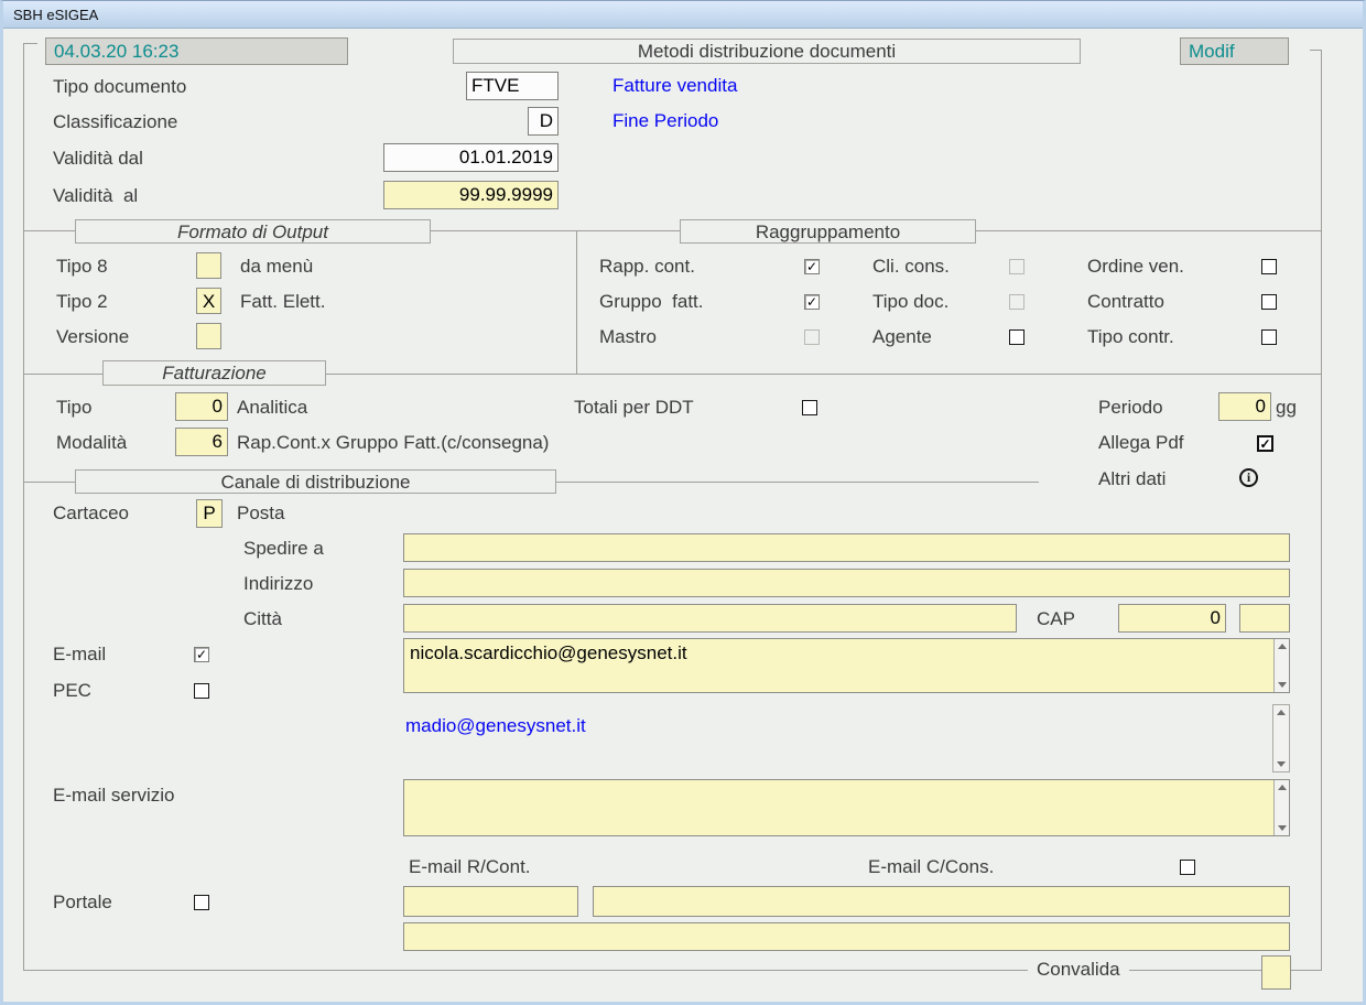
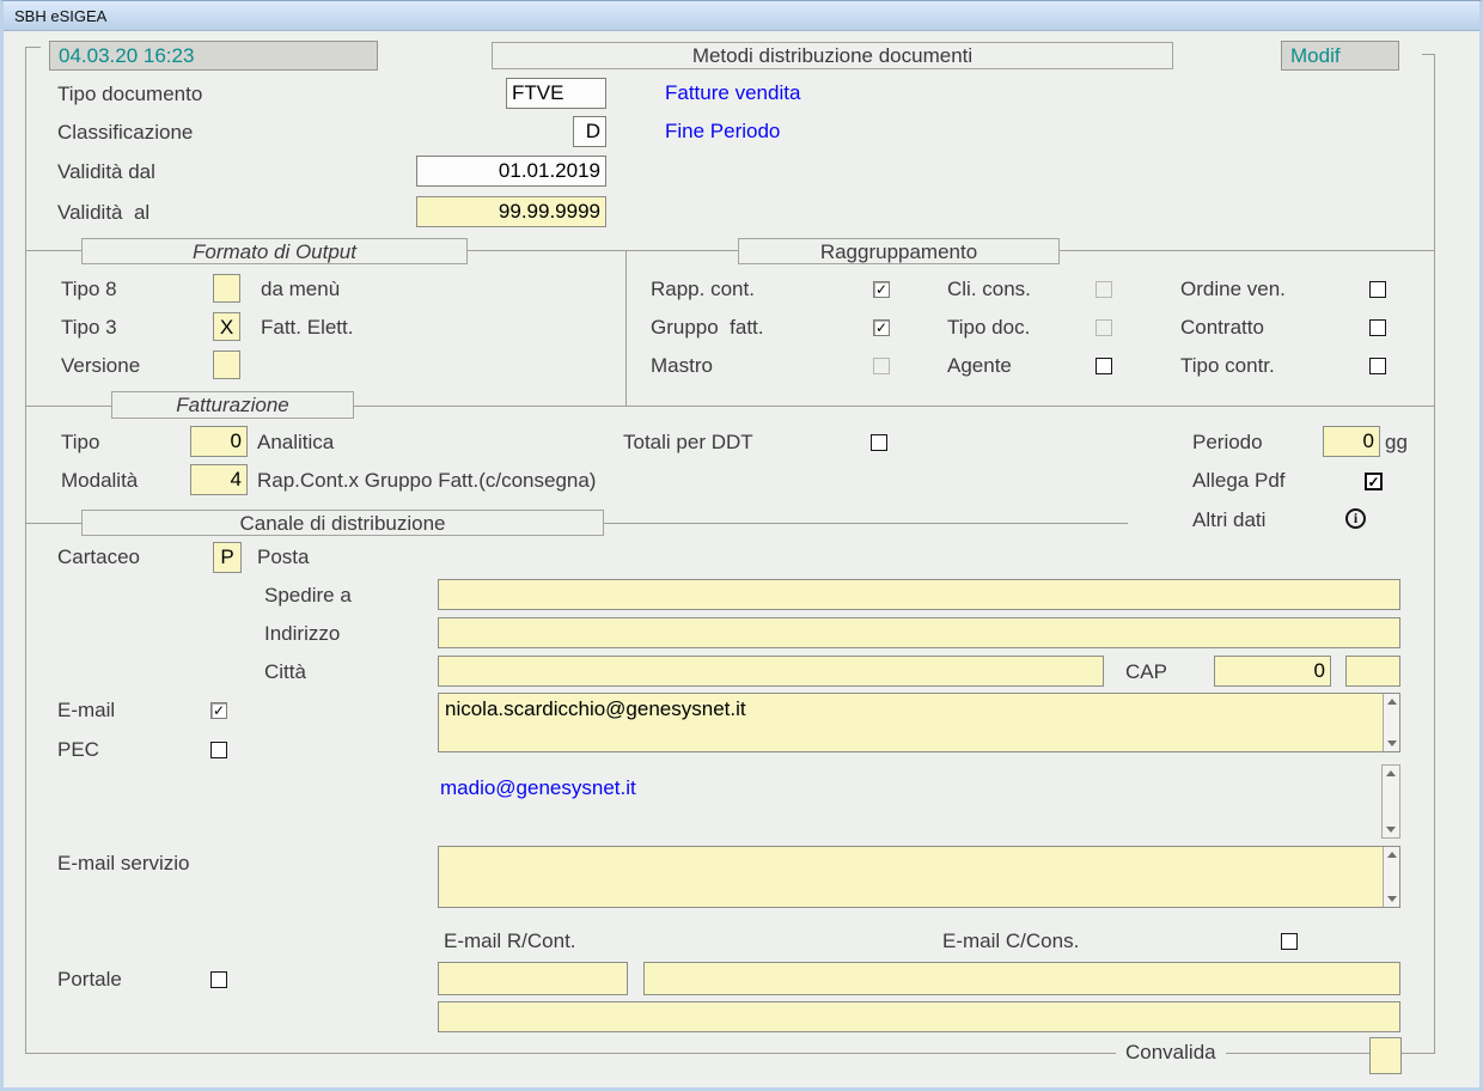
  SBH eSIGEA
  04.03.20 16:23
  Metodi distribuzione documenti
  Modif
  Tipo documento
  FTVE
  Fatture vendita
  Classificazione
  D
  Fine Periodo
  Validità dal
  01.01.2019
  Validità al
  99.99.9999
  Formato di Output
  Raggruppamento
  Tipo 8
  da menù
- Tipo 2
+ Tipo 3
  X
  Fatt. Elett.
  Versione
  Rapp. cont.
  ✓
  Cli. cons.
  Ordine ven.
  Gruppo fatt.
  ✓
  Tipo doc.
  Contratto
  Mastro
  Agente
  Tipo contr.
  Fatturazione
  Tipo
  0
  Analitica
  Totali per DDT
  Periodo
  0
  gg
  Modalità
- 6
+ 4
  Rap.Cont.x Gruppo Fatt.(c/consegna)
  Allega Pdf
  ✓
  Altri dati
  i
  Canale di distribuzione
  Cartaceo
  P
  Posta
  Spedire a
  Indirizzo
  Città
  CAP
  0
  E-mail
  ✓
  nicola.scardicchio@genesysnet.it
  PEC
  madio@genesysnet.it
  E-mail servizio
  E-mail R/Cont.
  E-mail C/Cons.
  Portale
  Convalida
